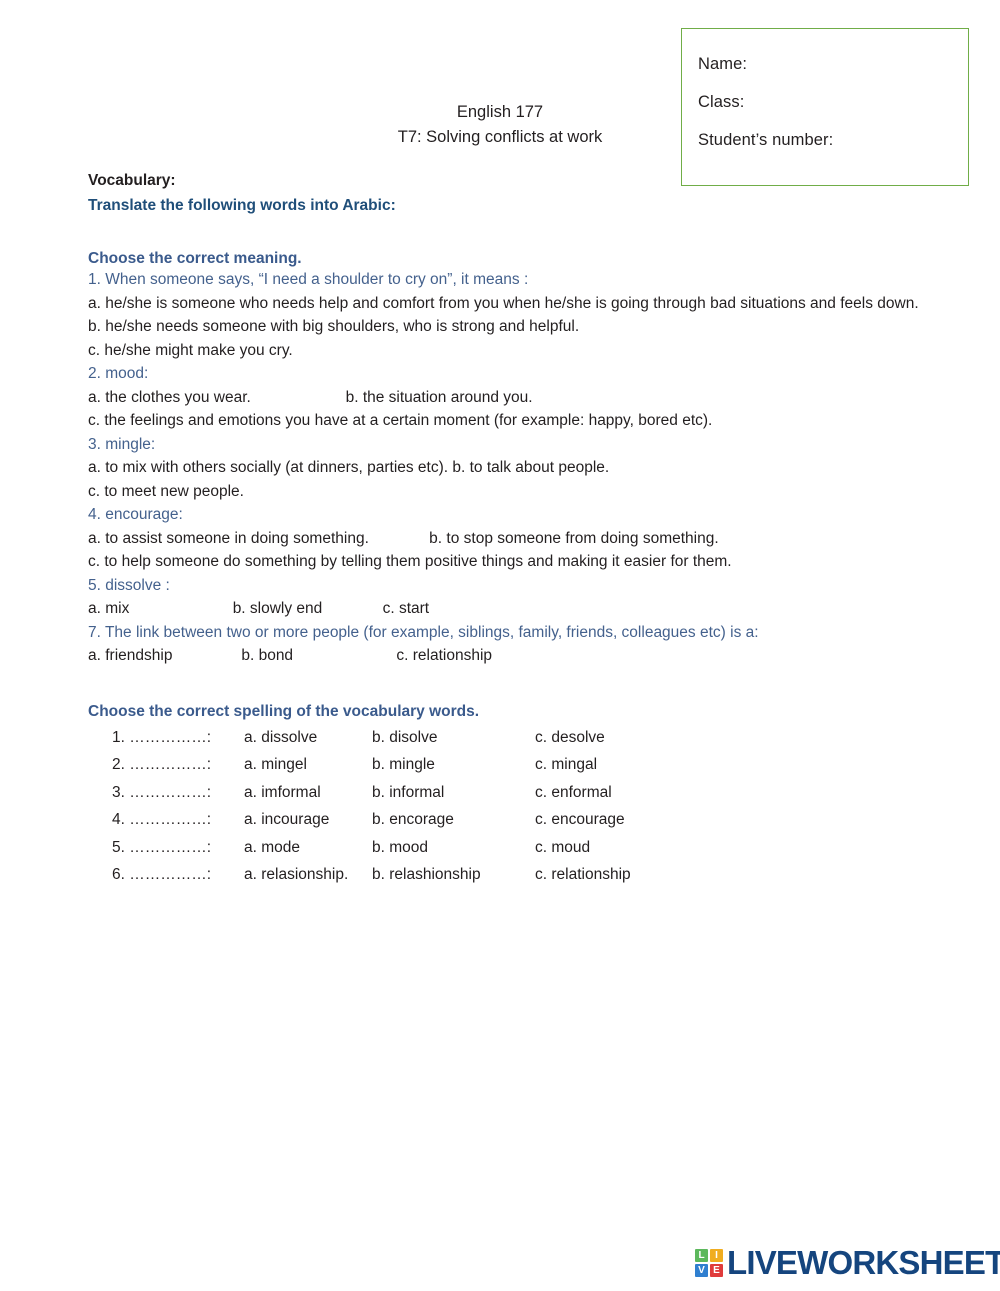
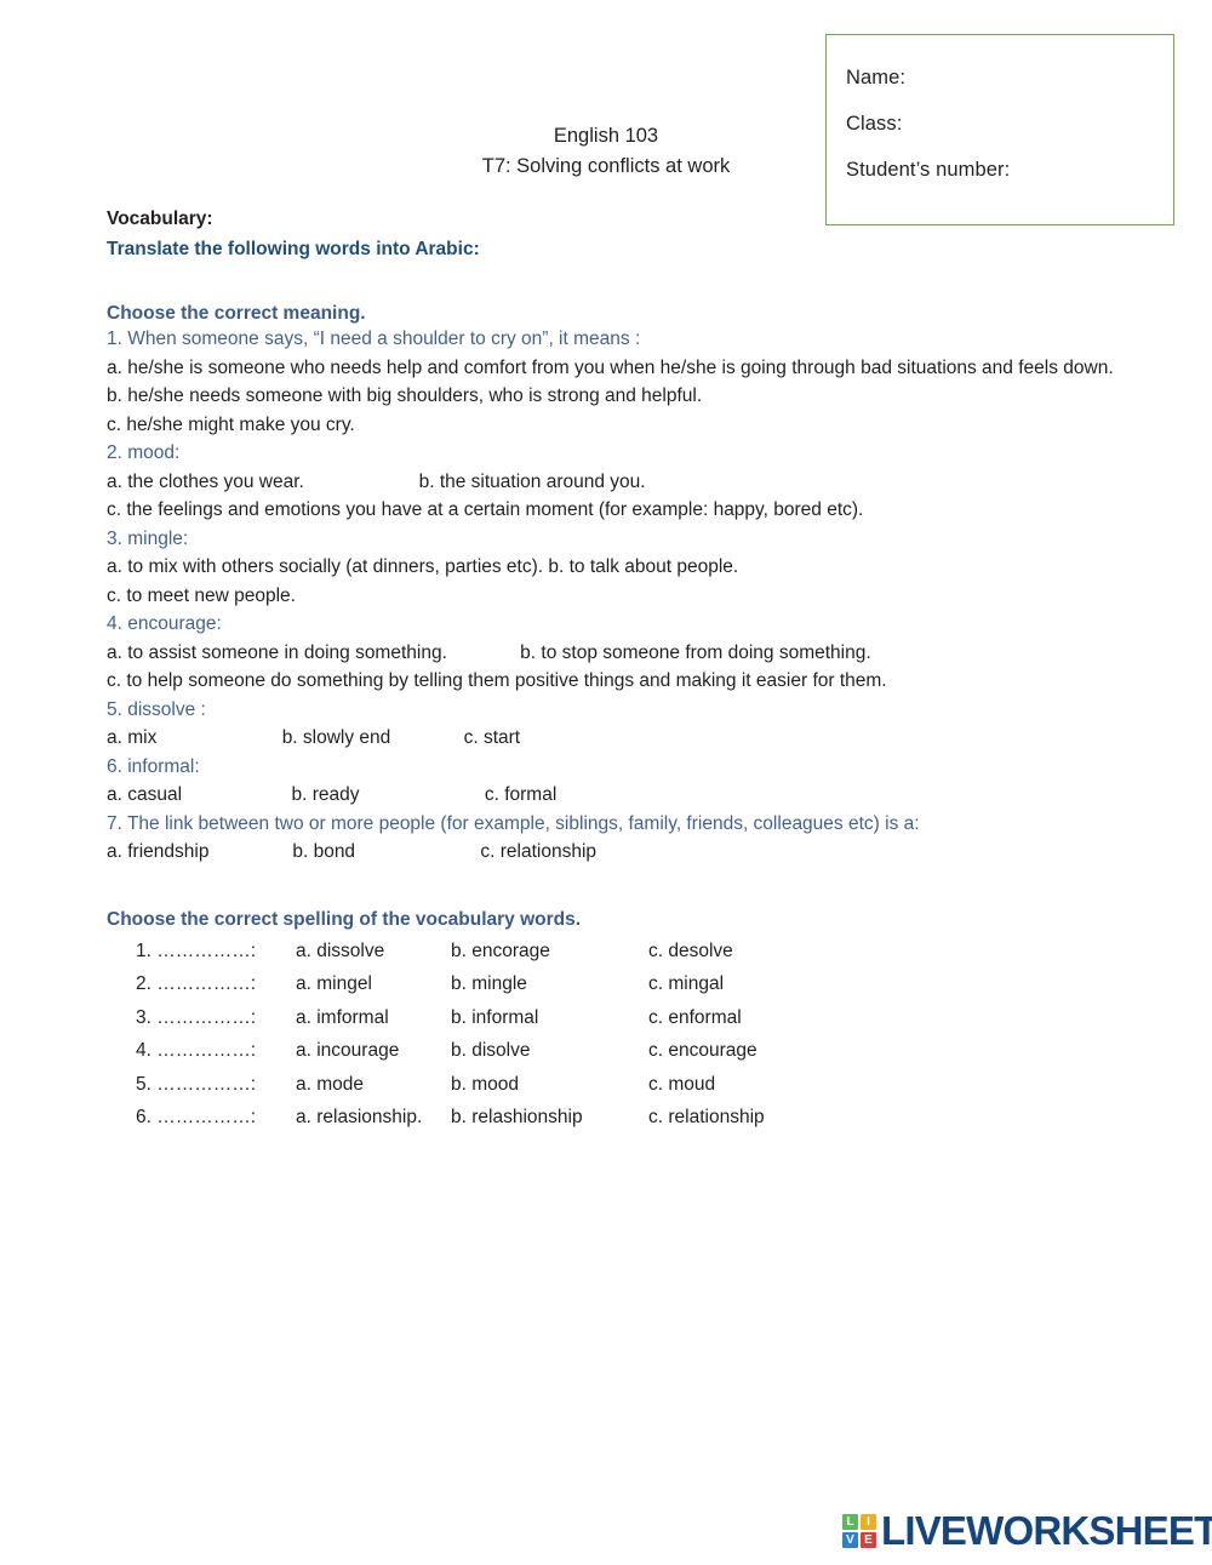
  Name:
  Class:
  Student’s number:
- English 177
+ English 103
  T7: Solving conflicts at work
  Vocabulary:
  Translate the following words into Arabic:
  Choose the correct meaning.
  1. When someone says, “I need a shoulder to cry on”, it means :
  a. he/she is someone who needs help and comfort from you when he/she is going through bad situations and feels down.
  b. he/she needs someone with big shoulders, who is strong and helpful.
  c. he/she might make you cry.
  2. mood:
  a. the clothes you wear. b. the situation around you.
  c. the feelings and emotions you have at a certain moment (for example: happy, bored etc).
  3. mingle:
  a. to mix with others socially (at dinners, parties etc). b. to talk about people.
  c. to meet new people.
  4. encourage:
  a. to assist someone in doing something. b. to stop someone from doing something.
  c. to help someone do something by telling them positive things and making it easier for them.
  5. dissolve :
  a. mix b. slowly end c. start
+ 6. informal:
+ a. casual b. ready c. formal
  7. The link between two or more people (for example, siblings, family, friends, colleagues etc) is a:
  a. friendship b. bond c. relationship
  Choose the correct spelling of the vocabulary words.
  1. ……………:
  a. dissolve
- b. disolve
+ b. encorage
  c. desolve
  2. ……………:
  a. mingel
  b. mingle
  c. mingal
  3. ……………:
  a. imformal
  b. informal
  c. enformal
  4. ……………:
  a. incourage
- b. encorage
+ b. disolve
  c. encourage
  5. ……………:
  a. mode
  b. mood
  c. moud
  6. ……………:
  a. relasionship.
  b. relashionship
  c. relationship
  L
  I
  V
  E
  LIVEWORKSHEET
